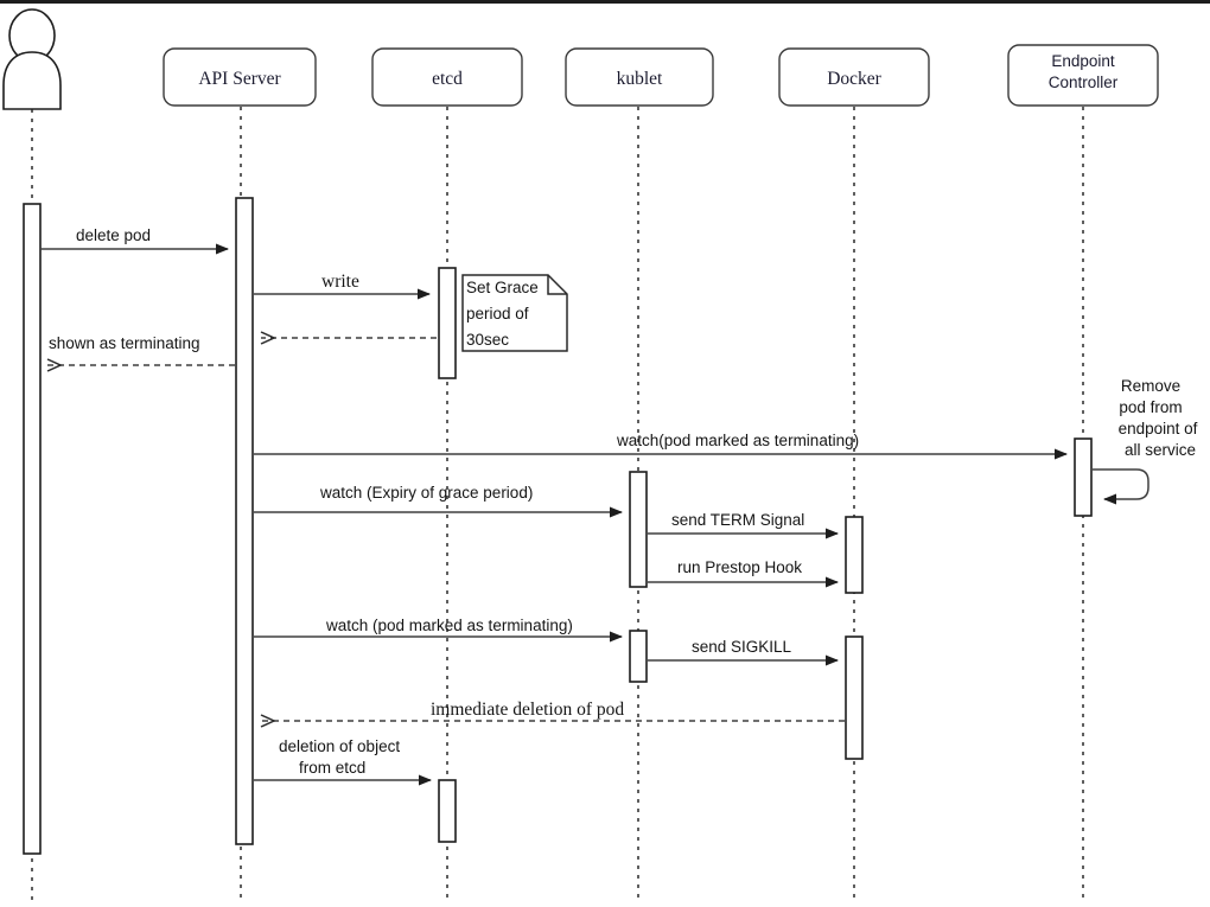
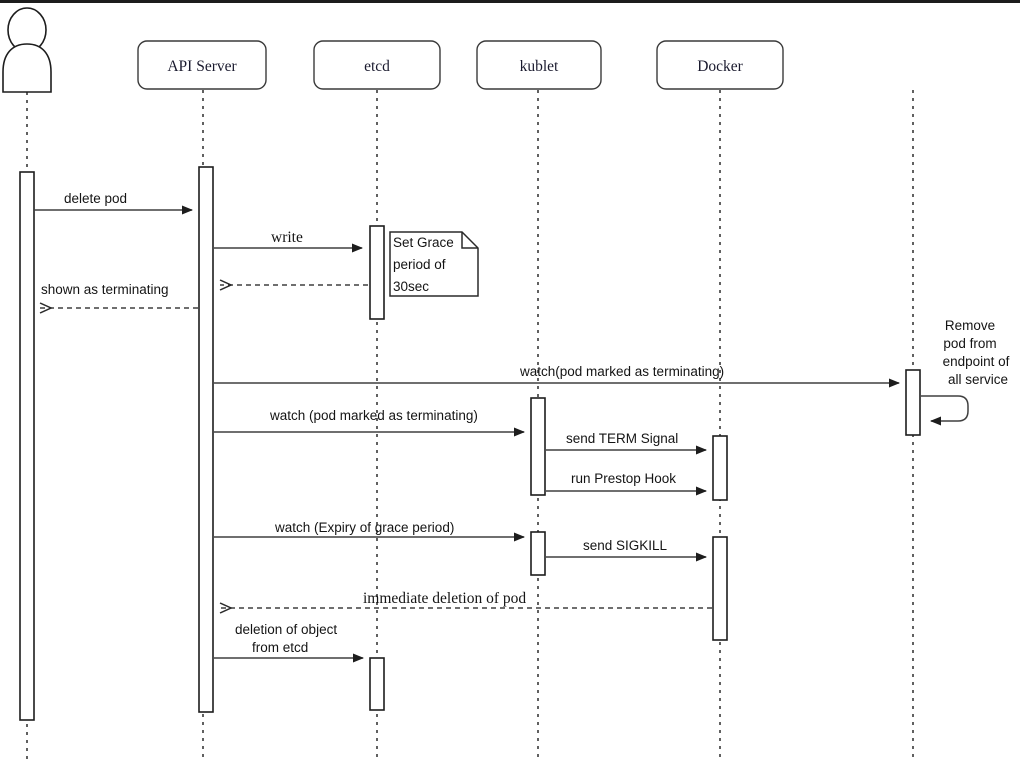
  API Server
  etcd
  kublet
  Docker
- Endpoint
- Controller
  delete pod
  write
  shown as terminating
  watch(pod marked as terminating)
- watch (Expiry of grace period)
+ watch (pod marked as terminating)
  send TERM Signal
  run Prestop Hook
- watch (pod marked as terminating)
+ watch (Expiry of grace period)
  send SIGKILL
  immediate deletion of pod
  deletion of object
  from etcd
  Remove
  pod from
  endpoint of
  all service
  Set Grace
  period of
  30sec
